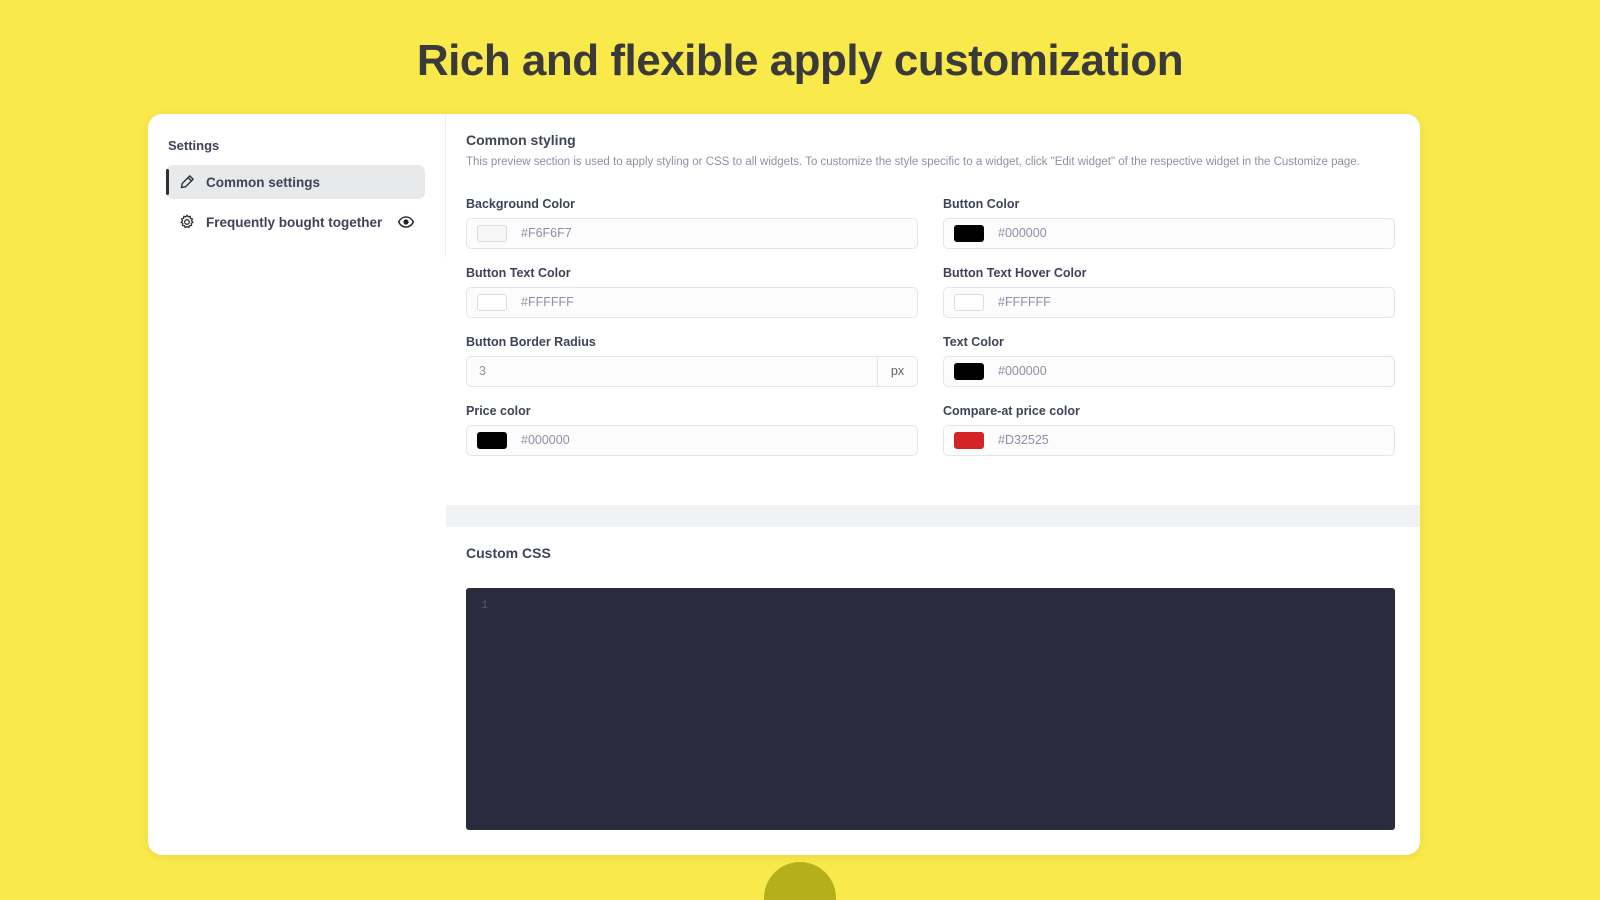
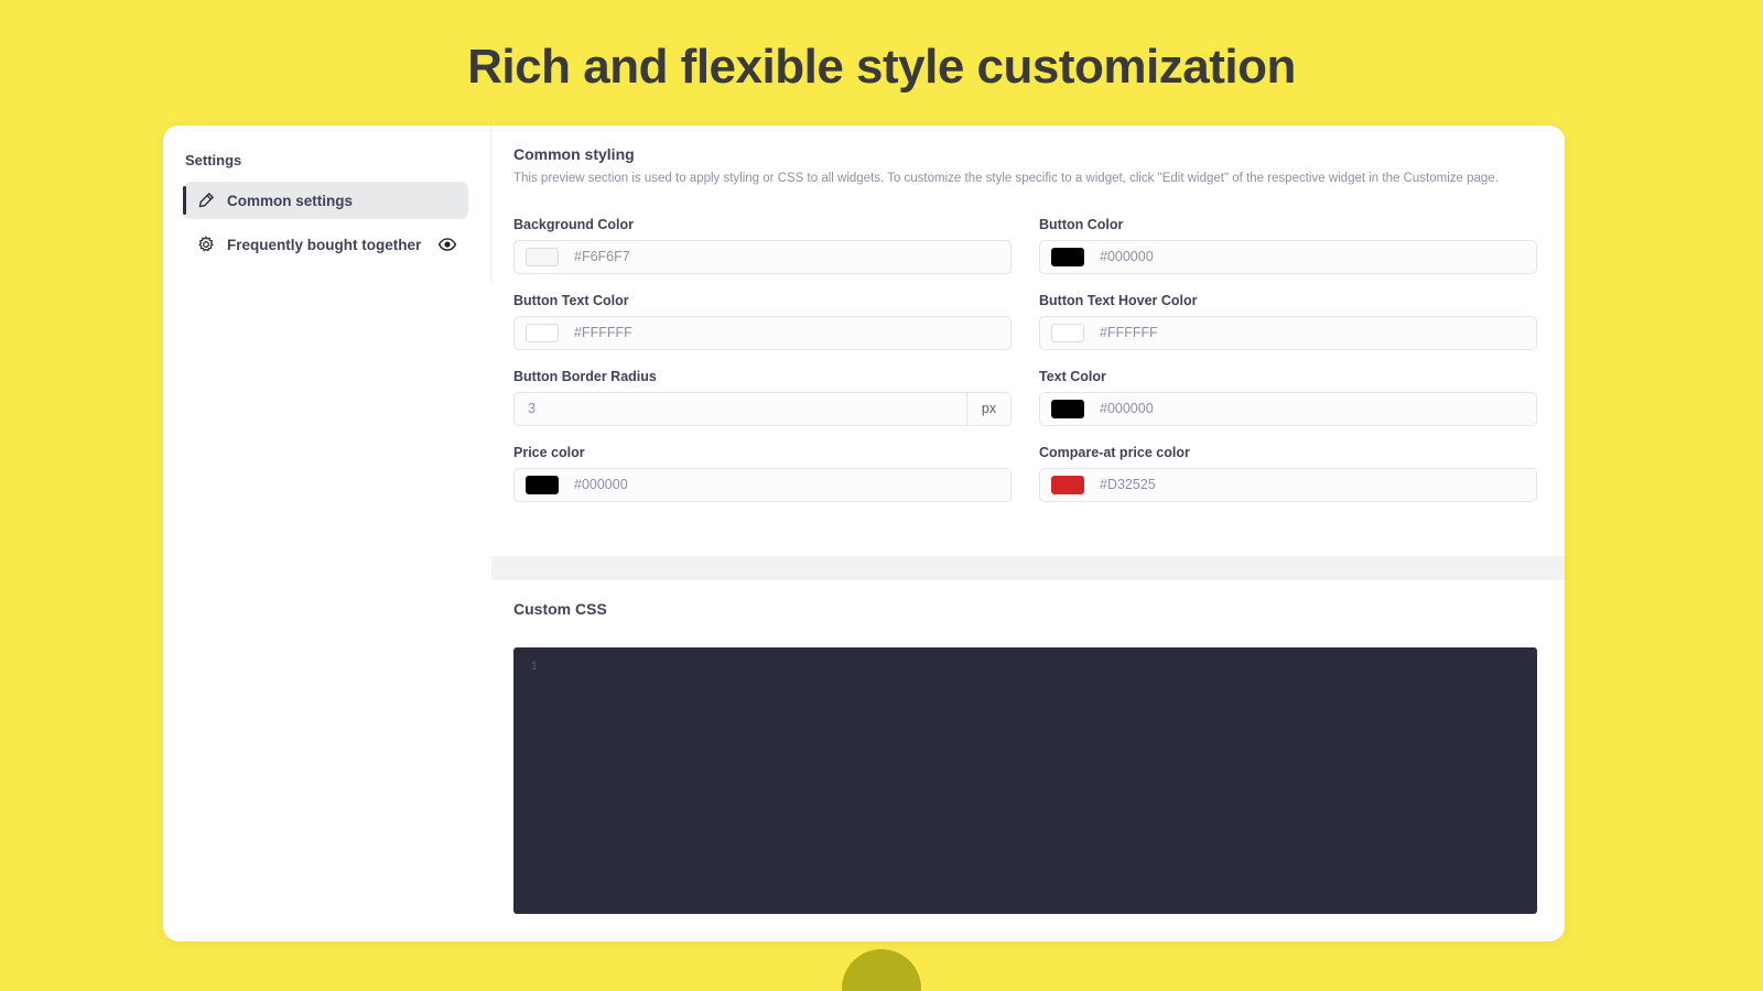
- Rich and flexible apply customization
+ Rich and flexible style customization
  Settings
  Common settings
  Frequently bought together
  Common styling
  This preview section is used to apply styling or CSS to all widgets. To customize the style specific to a widget, click "Edit widget" of the respective widget in the Customize page.
  Background Color
  #F6F6F7
  Button Color
  #000000
  Button Text Color
  #FFFFFF
  Button Text Hover Color
  #FFFFFF
  Button Border Radius
  3
  px
  Text Color
  #000000
  Price color
  #000000
  Compare-at price color
  #D32525
  Custom CSS
  1
